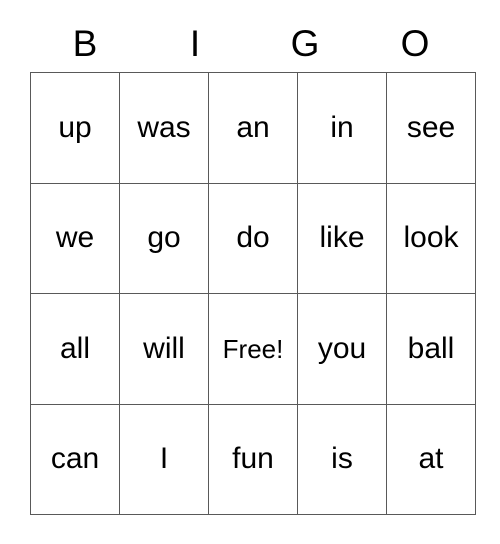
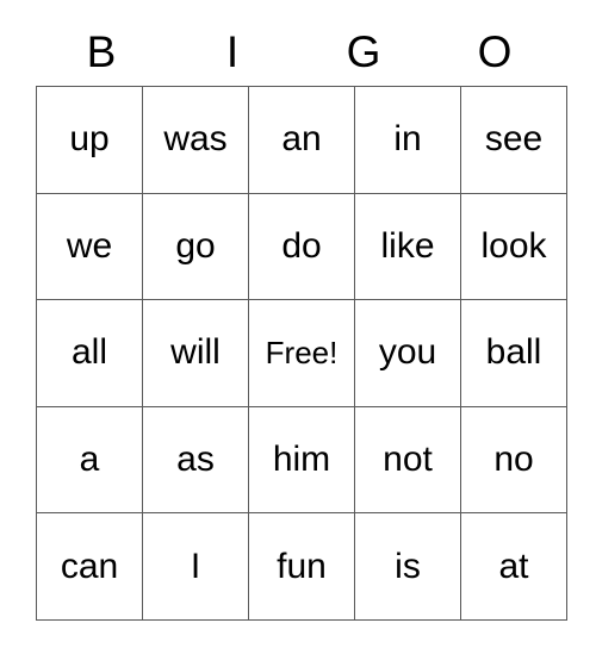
  B
  I
  G
  O
  up	was	an	in	see
  we	go	do	like	look
  all	will	Free!	you	ball
+ a	as	him	not	no
  can	I	fun	is	at
